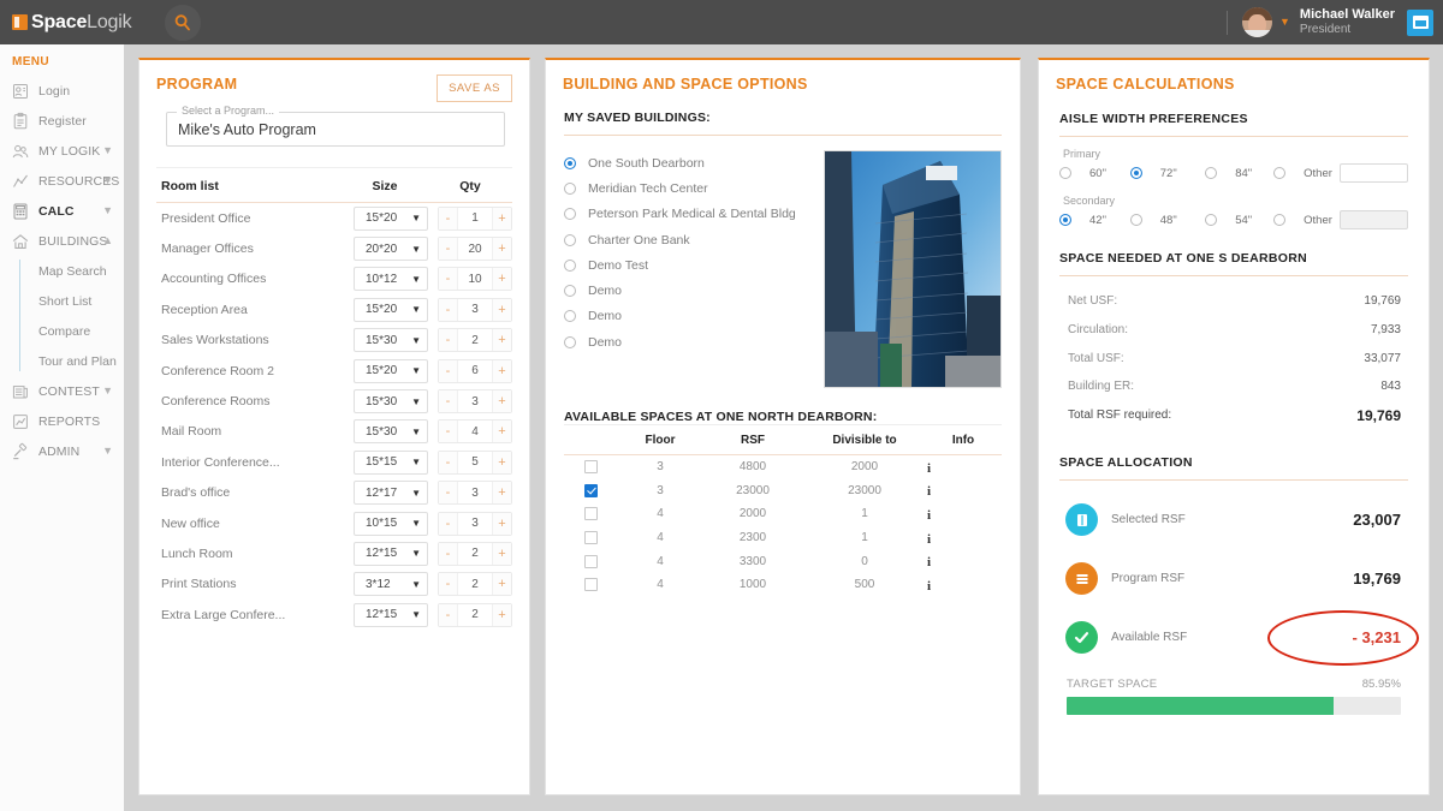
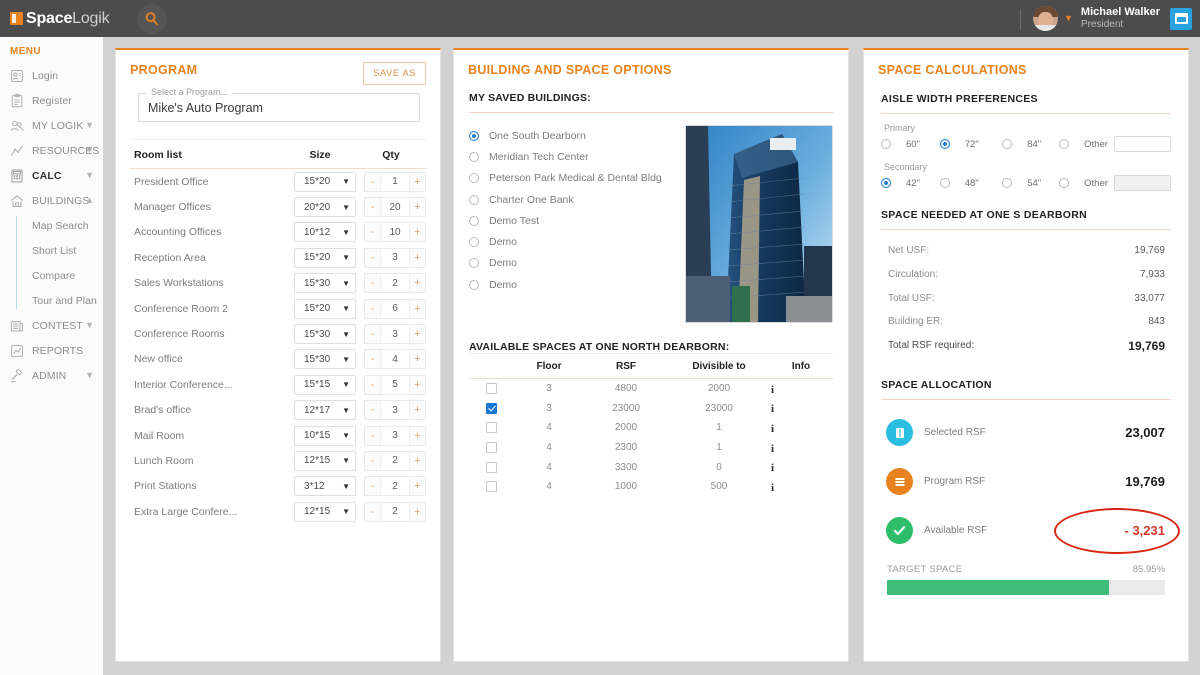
  SpaceLogik
  ▼
  Michael Walker
  President
  MENU
  Login
  Register
  MY LOGIK
  ▼
  RESOURCES
  ▼
  CALC
  ▼
  BUILDINGS
  ▲
  Map Search
  Short List
  Compare
  Tour and Plan
  CONTEST
  ▼
  REPORTS
  ADMIN
  ▼
  PROGRAM
  SAVE AS
  Select a Program...
  Mike's Auto Program
  Room list
  Size
  Qty
  President Office
  15*20
  ▼
  -
  1
  +
  Manager Offices
  20*20
  ▼
  -
  20
  +
  Accounting Offices
  10*12
  ▼
  -
  10
  +
  Reception Area
  15*20
  ▼
  -
  3
  +
  Sales Workstations
  15*30
  ▼
  -
  2
  +
  Conference Room 2
  15*20
  ▼
  -
  6
  +
  Conference Rooms
  15*30
  ▼
  -
  3
  +
- Mail Room
+ New office
  15*30
  ▼
  -
  4
  +
  Interior Conference...
  15*15
  ▼
  -
  5
  +
  Brad's office
  12*17
  ▼
  -
  3
  +
- New office
+ Mail Room
  10*15
  ▼
  -
  3
  +
  Lunch Room
  12*15
  ▼
  -
  2
  +
  Print Stations
  3*12
  ▼
  -
  2
  +
  Extra Large Confere...
  12*15
  ▼
  -
  2
  +
  BUILDING AND SPACE OPTIONS
  MY SAVED BUILDINGS:
  One South Dearborn
  Meridian Tech Center
  Peterson Park Medical & Dental Bldg
  Charter One Bank
  Demo Test
  Demo
  Demo
  Demo
  AVAILABLE SPACES AT ONE NORTH DEARBORN:
  Floor
  RSF
  Divisible to
  Info
  3
  4800
  2000
  i
  3
  23000
  23000
  i
  4
  2000
  1
  i
  4
  2300
  1
  i
  4
  3300
  0
  i
  4
  1000
  500
  i
  SPACE CALCULATIONS
  AISLE WIDTH PREFERENCES
  Primary
  60"
  72"
  84"
  Other
  Secondary
  42"
  48"
  54"
  Other
  SPACE NEEDED AT ONE S DEARBORN
  Net USF:
  19,769
  Circulation:
  7,933
  Total USF:
  33,077
  Building ER:
  843
  Total RSF required:
  19,769
  SPACE ALLOCATION
  Selected RSF
  23,007
  Program RSF
  19,769
  Available RSF
  - 3,231
  TARGET SPACE
  85.95%
